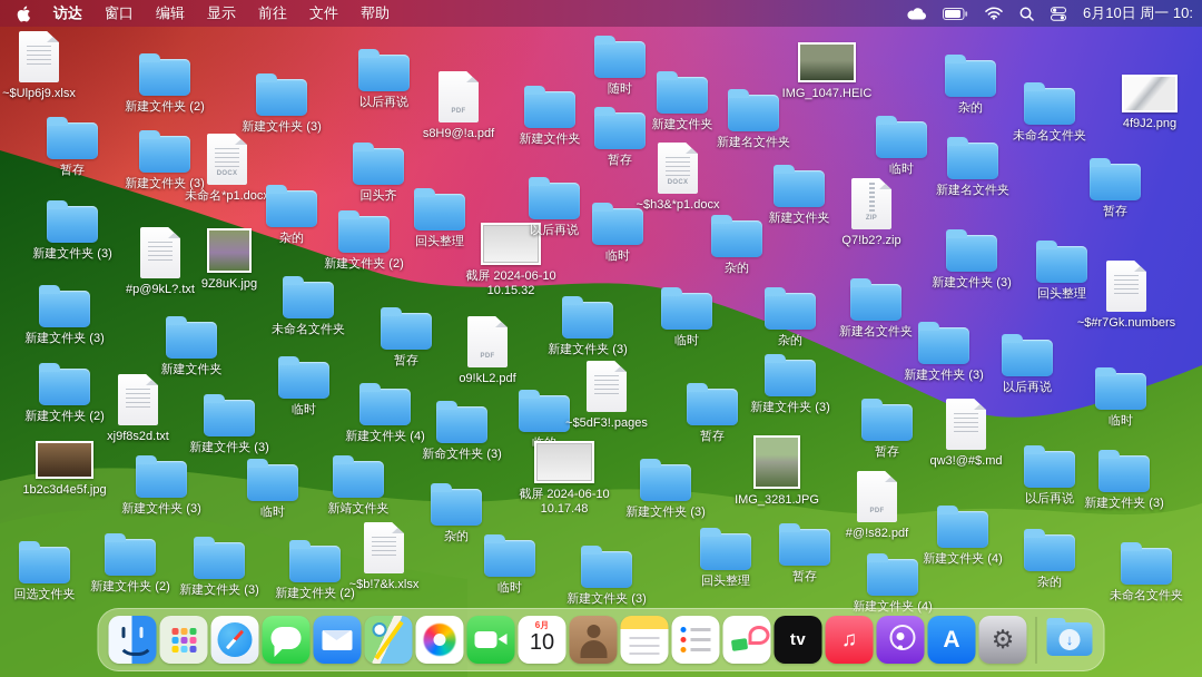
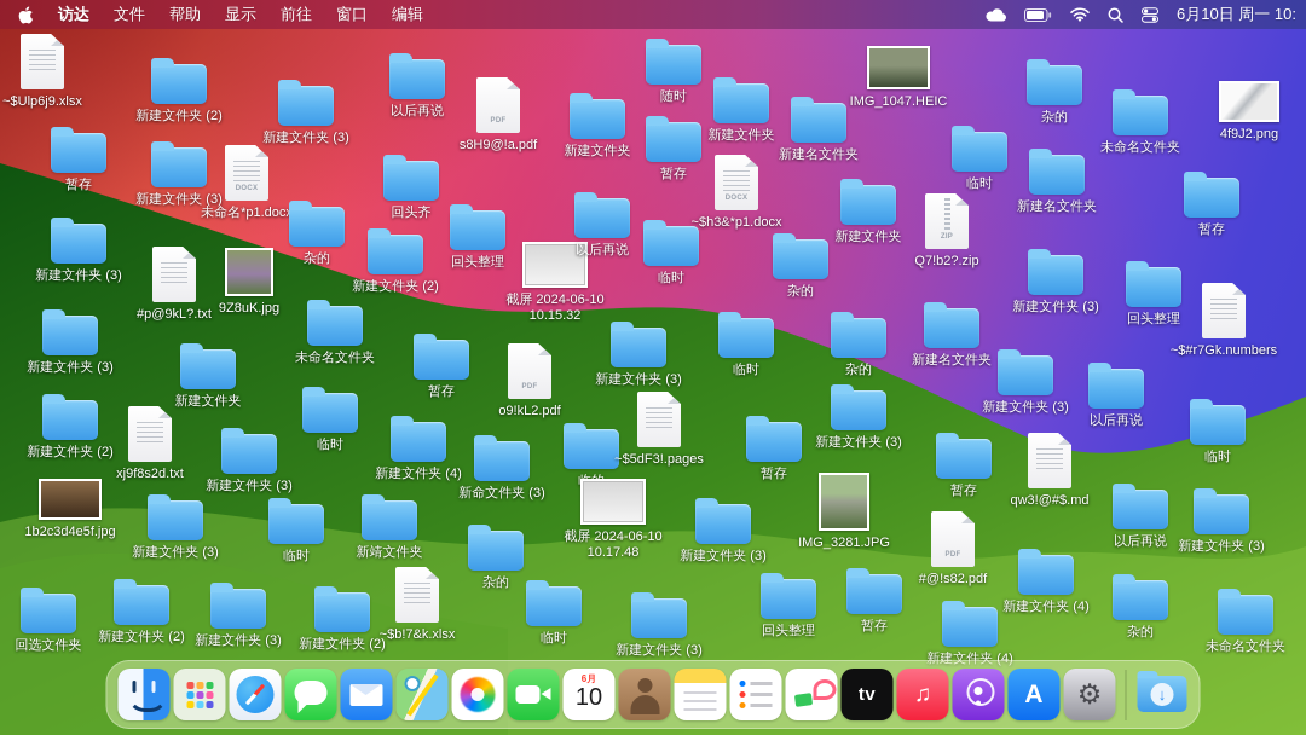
  访达
- 窗口
+ 文件
- 编辑
+ 帮助
  显示
  前往
- 文件
+ 窗口
- 帮助
+ 编辑
  6月10日 周一 10:
  ~$Ulp6j9.xlsx
  新建文件夹 (2)
  新建文件夹 (3)
  以后再说
  s8H9@!a.pdf
  新建文件夹
  随时
  新建文件夹
  新建名文件夹
  IMG_1047.HEIC
  临时
  杂的
  未命名文件夹
  4f9J2.png
  新建名文件夹
  暂存
  暂存
  新建文件夹 (3)
  未命名*p1.doc
  杂的
  新建文件夹 (3)
  回头齐
  新建文件夹 (2)
  回头整理
  截屏 2024-06-10
  10.15.32
  以后再说
  暂存
  临时
  ~$h3&*p1.docx
  杂的
  新建文件夹
  Q7!b2?.zip
  新建文件夹 (3)
  回头整理
  ~$#r7Gk.numbers
  新建文件夹 (3)
  #p@9kL?.txt
  9Z8uK.jpg
  未命名文件夹
  新建文件夹
  暂存
  o9!kL2.pdf
  新建文件夹 (3)
  临时
  杂的
  新建名文件夹
  新建文件夹 (3)
  以后再说
  临时
  新建文件夹 (2)
  xj9f8s2d.txt
  新建文件夹 (3)
  临时
  新建文件夹 (4)
  新命文件夹 (3)
  ~$5dF3!.pages
  暂存
  新建文件夹 (3)
  暂存
  qw3!@#$.md
  以后再说
  新建文件夹 (3)
  1b2c3d4e5f.jpg
  新建文件夹 (3)
  临时
  新靖文件夹
  杂的
  截屏 2024-06-10
  10.17.48
  新建文件夹 (3)
  IMG_3281.JPG
  #@!s82.pdf
  回选文件夹
  新建文件夹 (2)
  新建文件夹 (3)
  新建文件夹 (2)
  ~$b!7&k.xlsx
  临时
  新建文件夹 (3)
  回头整理
  暂存
  新建文件夹 (4)
  新建文件夹 (4)
  杂的
  未命名文件夹
  6月
  10
  tv
  ♫
  A
  ⚙
  ↓
